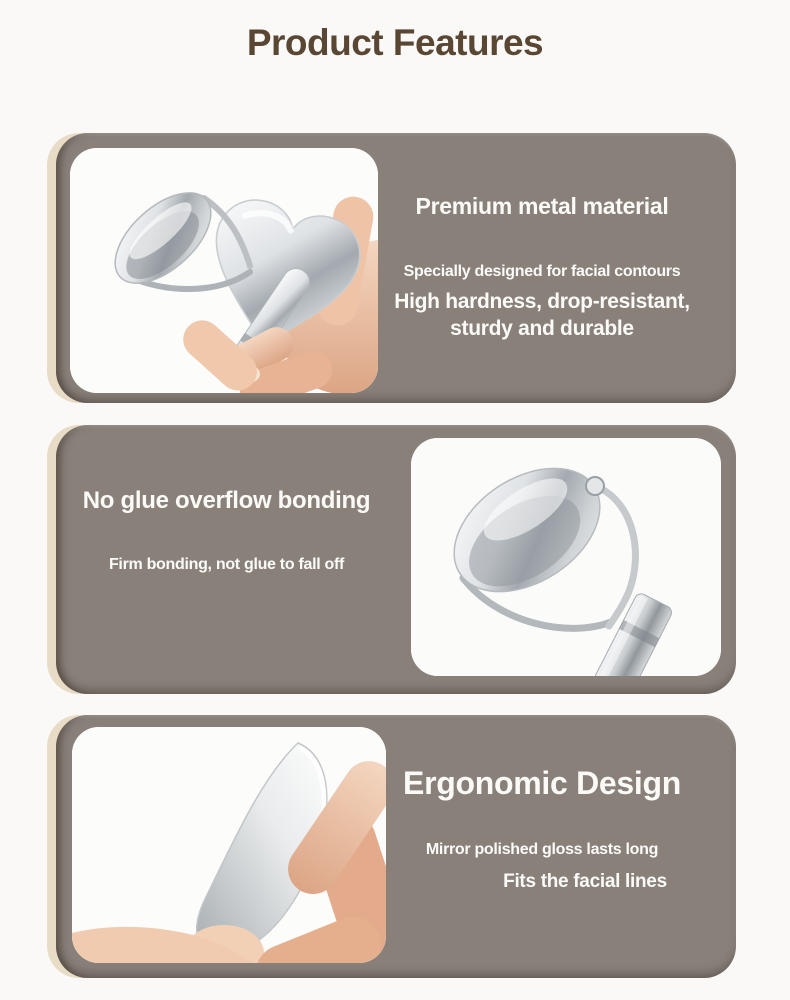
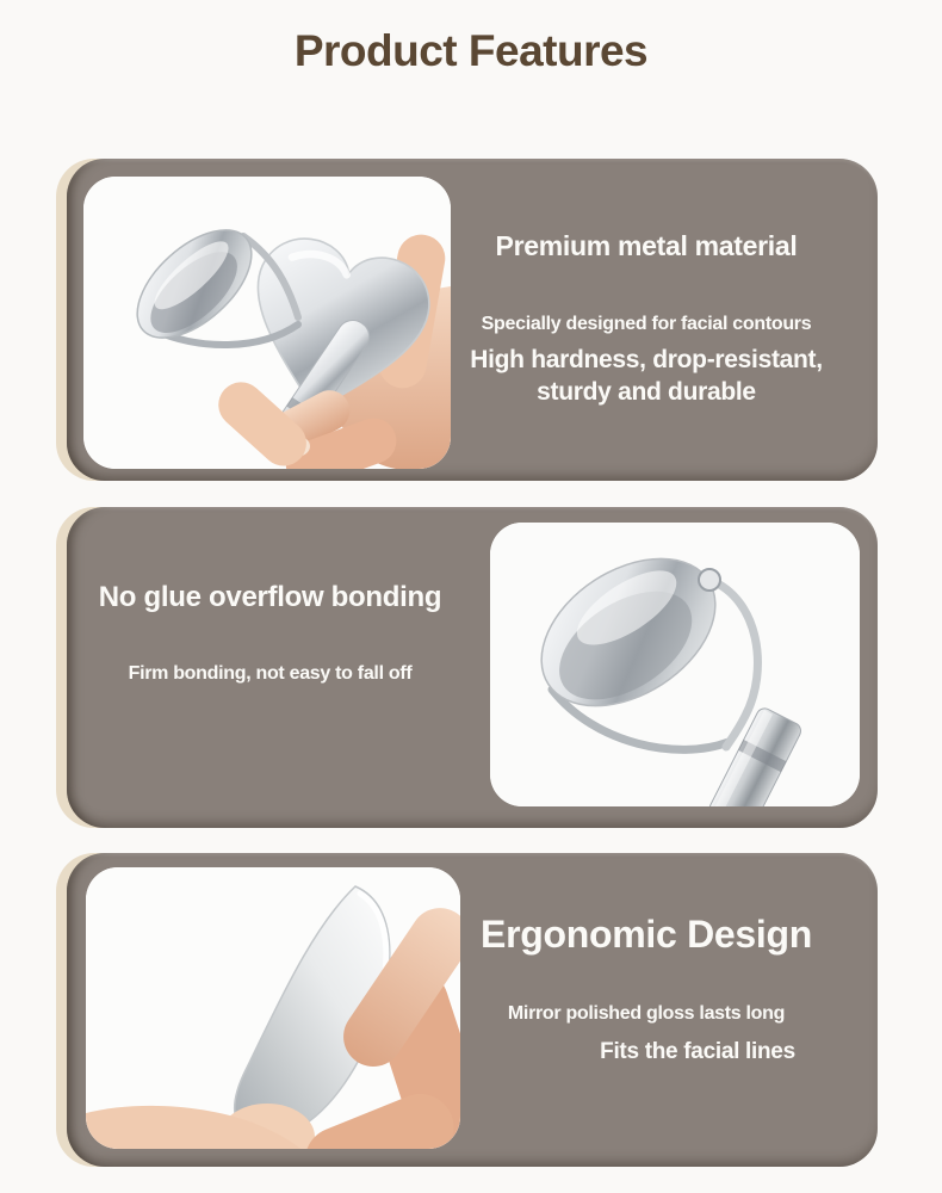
  Product Features
  Premium metal material
  Specially designed for facial contours
  High hardness, drop-resistant,
  sturdy and durable
  No glue overflow bonding
- Firm bonding, not glue to fall off
+ Firm bonding, not easy to fall off
  Ergonomic Design
  Mirror polished gloss lasts long
  Fits the facial lines
